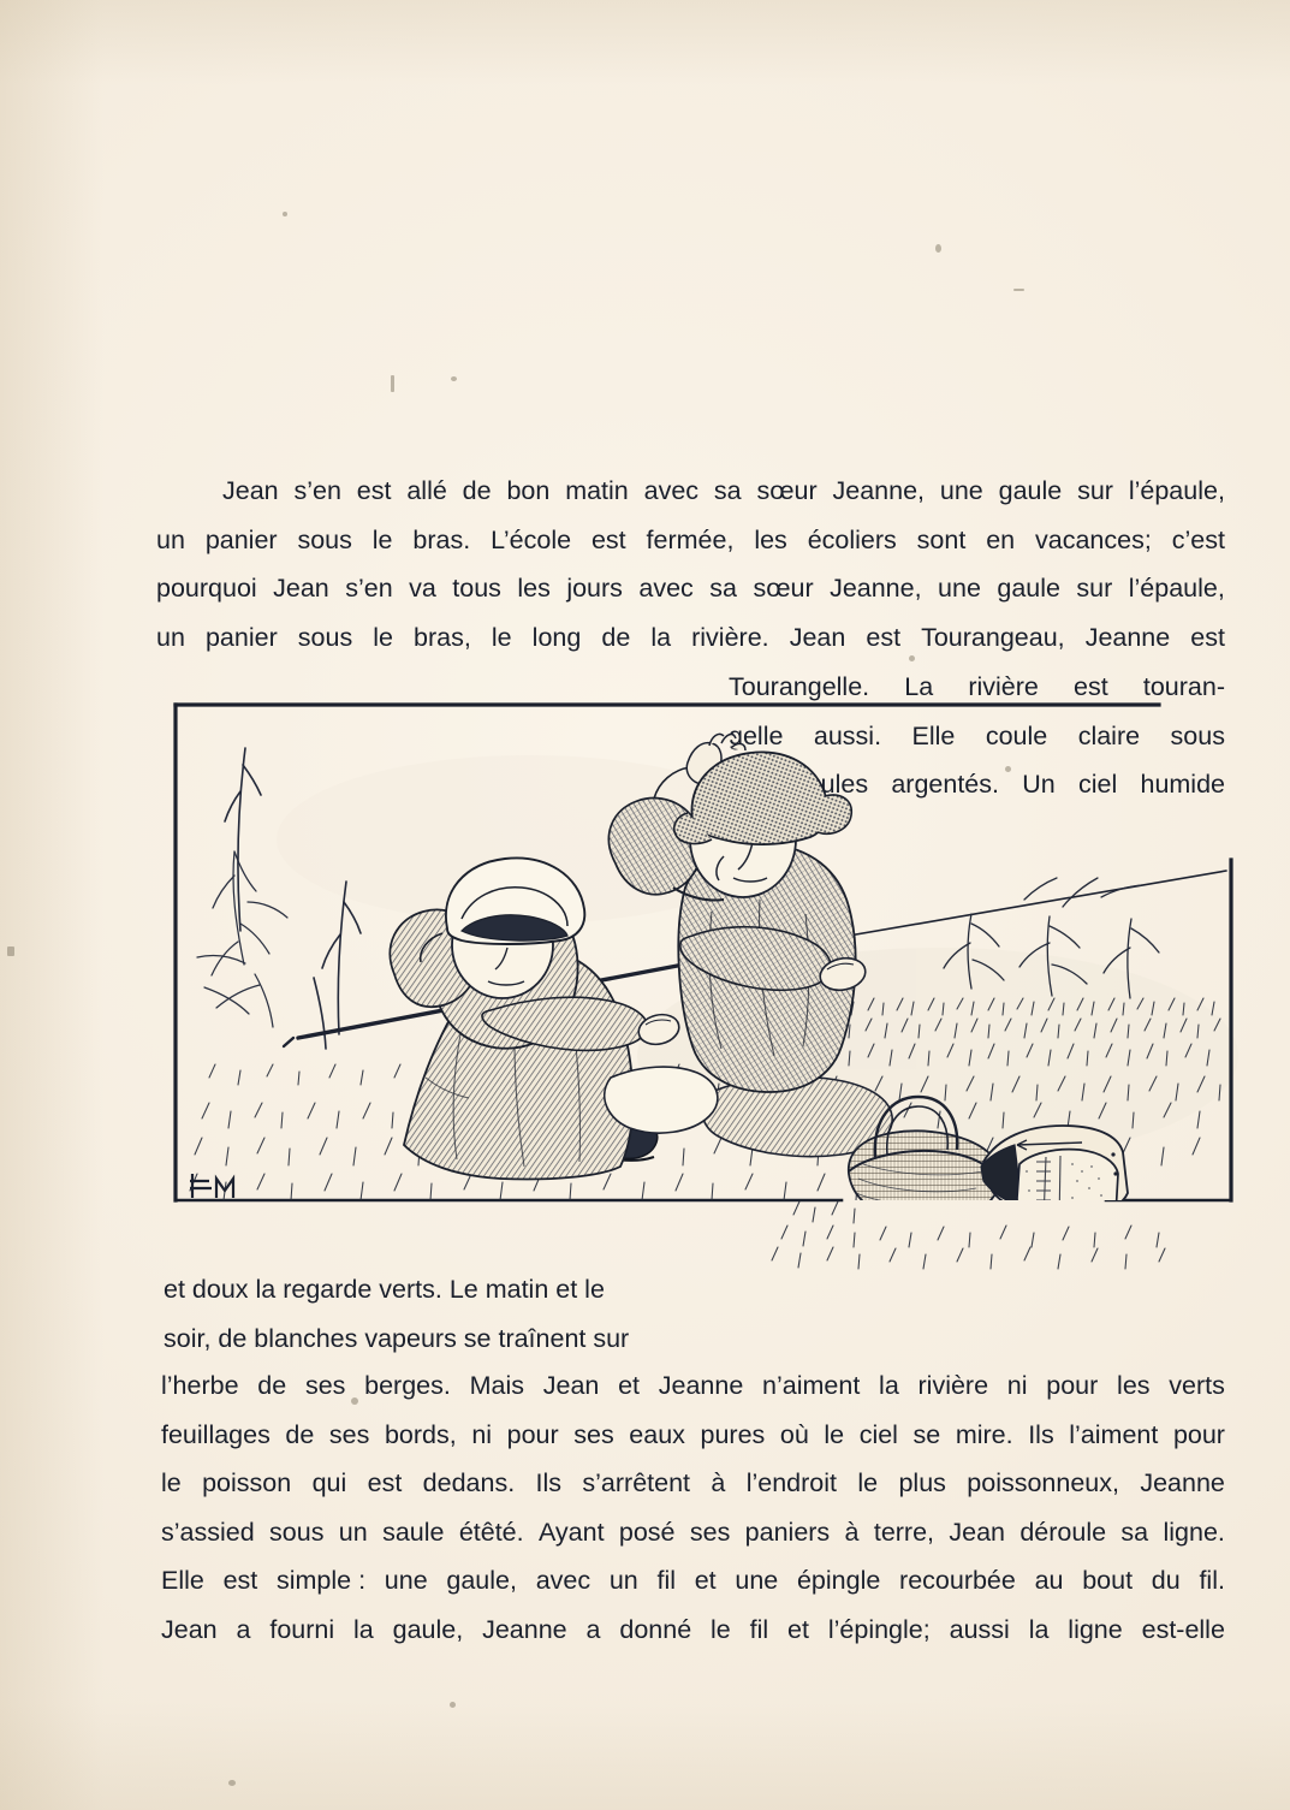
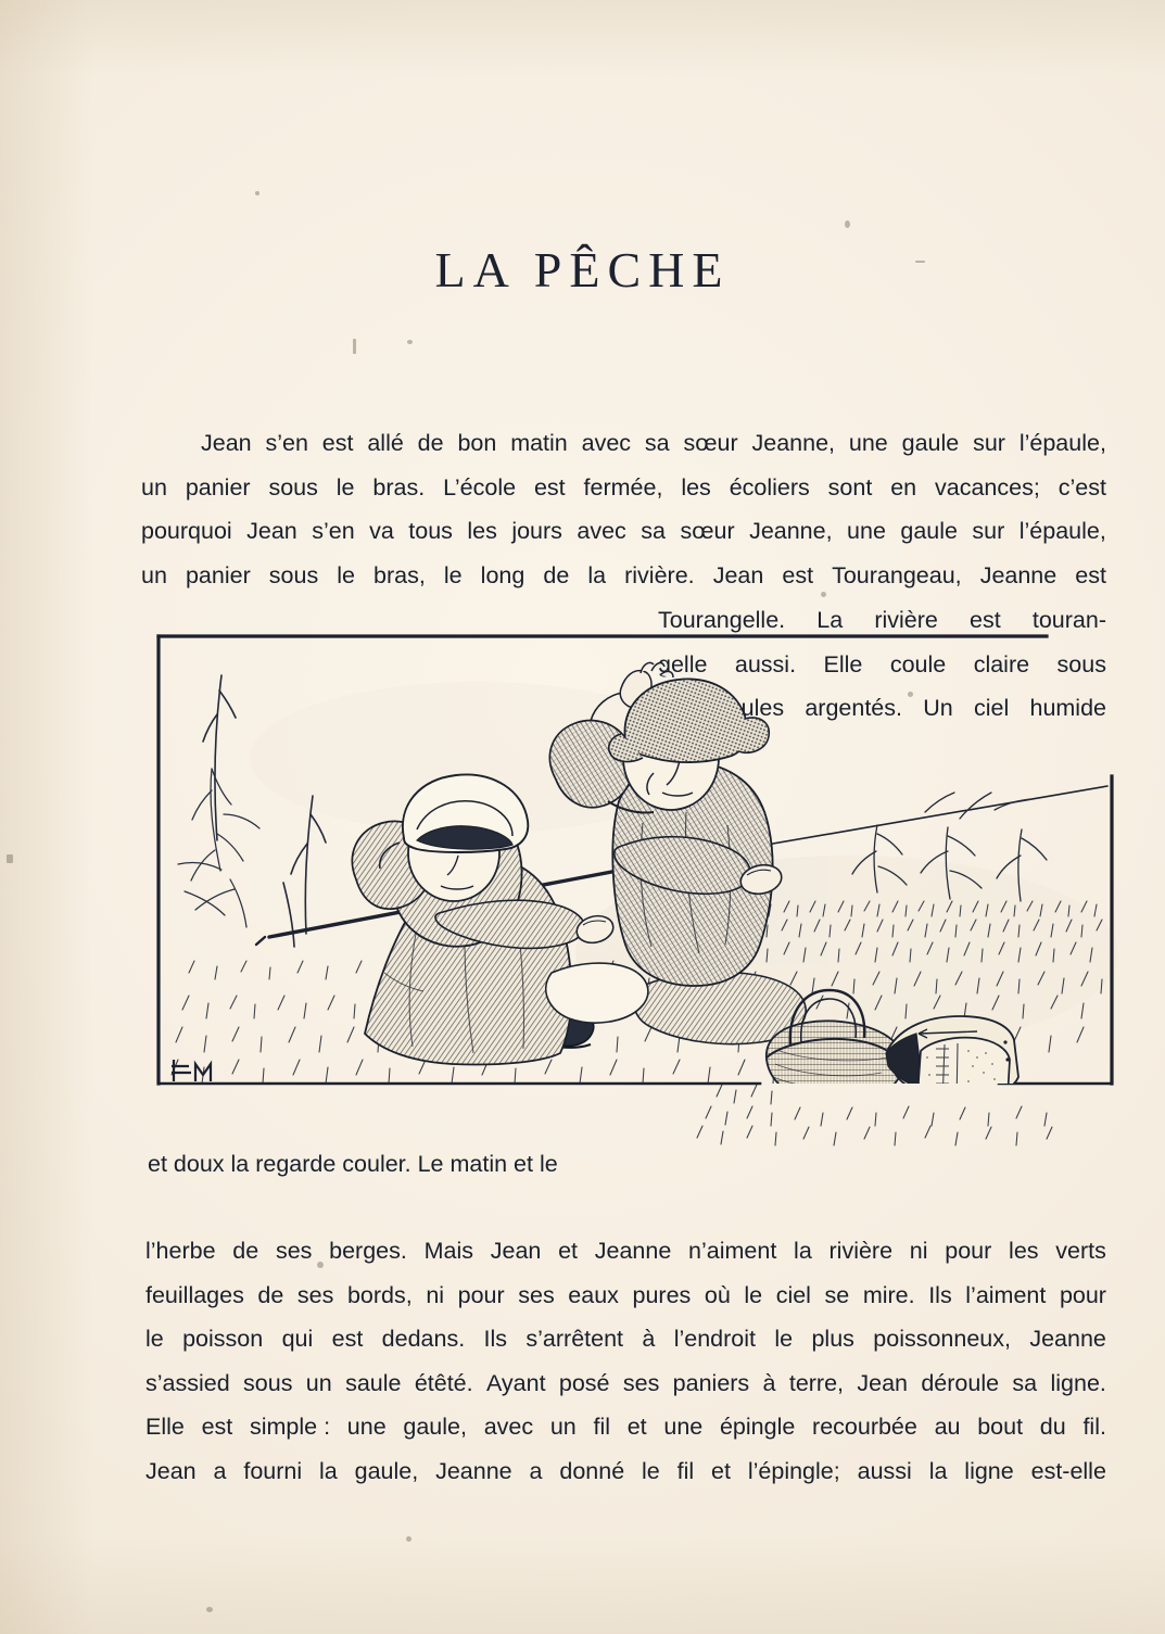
+ LA PÊCHE
  Jean
  s’en
  est
  allé
  de
  bon
  matin
  avec
  sa
  sœur
  Jeanne,
  une
  gaule
  sur
  l’épaule,
  un
  panier
  sous
  le
  bras.
  L’école
  est
  fermée,
  les
  écoliers
  sont
  en
  vacances;
  c’est
  pourquoi
  Jean
  s’en
  va
  tous
  les
  jours
  avec
  sa
  sœur
  Jeanne,
  une
  gaule
  sur
  l’épaule,
  un
  panier
  sous
  le
  bras,
  le
  long
  de
  la
  rivière.
  Jean
  est
  Tourangeau,
  Jeanne
  est
  Tourangelle.
  La
  rivière
  est
  touran-
  gelle
  aussi.
  Elle
  coule
  claire
  sous
  argentés.
  Un
  ciel
  humide
- et doux la regarde verts. Le matin et le
+ et doux la regarde couler. Le matin et le
- soir, de blanches vapeurs se traînent sur
  l’herbe
  de
  ses
  berges.
  Mais
  Jean
  et
  Jeanne
  n’aiment
  la
  rivière
  ni
  pour
  les
  verts
  feuillages
  de
  ses
  bords,
  ni
  pour
  ses
  eaux
  pures
  où
  le
  ciel
  se
  mire.
  Ils
  l’aiment
  pour
  le
  poisson
  qui
  est
  dedans.
  Ils
  s’arrêtent
  à
  l’endroit
  le
  plus
  poissonneux,
  Jeanne
  s’assied
  sous
  un
  saule
  étêté.
  Ayant
  posé
  ses
  paniers
  à
  terre,
  Jean
  déroule
  sa
  ligne.
  Elle
  est
  simple :
  une
  gaule,
  avec
  un
  fil
  et
  une
  épingle
  recourbée
  au
  bout
  du
  fil.
  Jean
  a
  fourni
  la
  gaule,
  Jeanne
  a
  donné
  le
  fil
  et
  l’épingle;
  aussi
  la
  ligne
  est-elle
